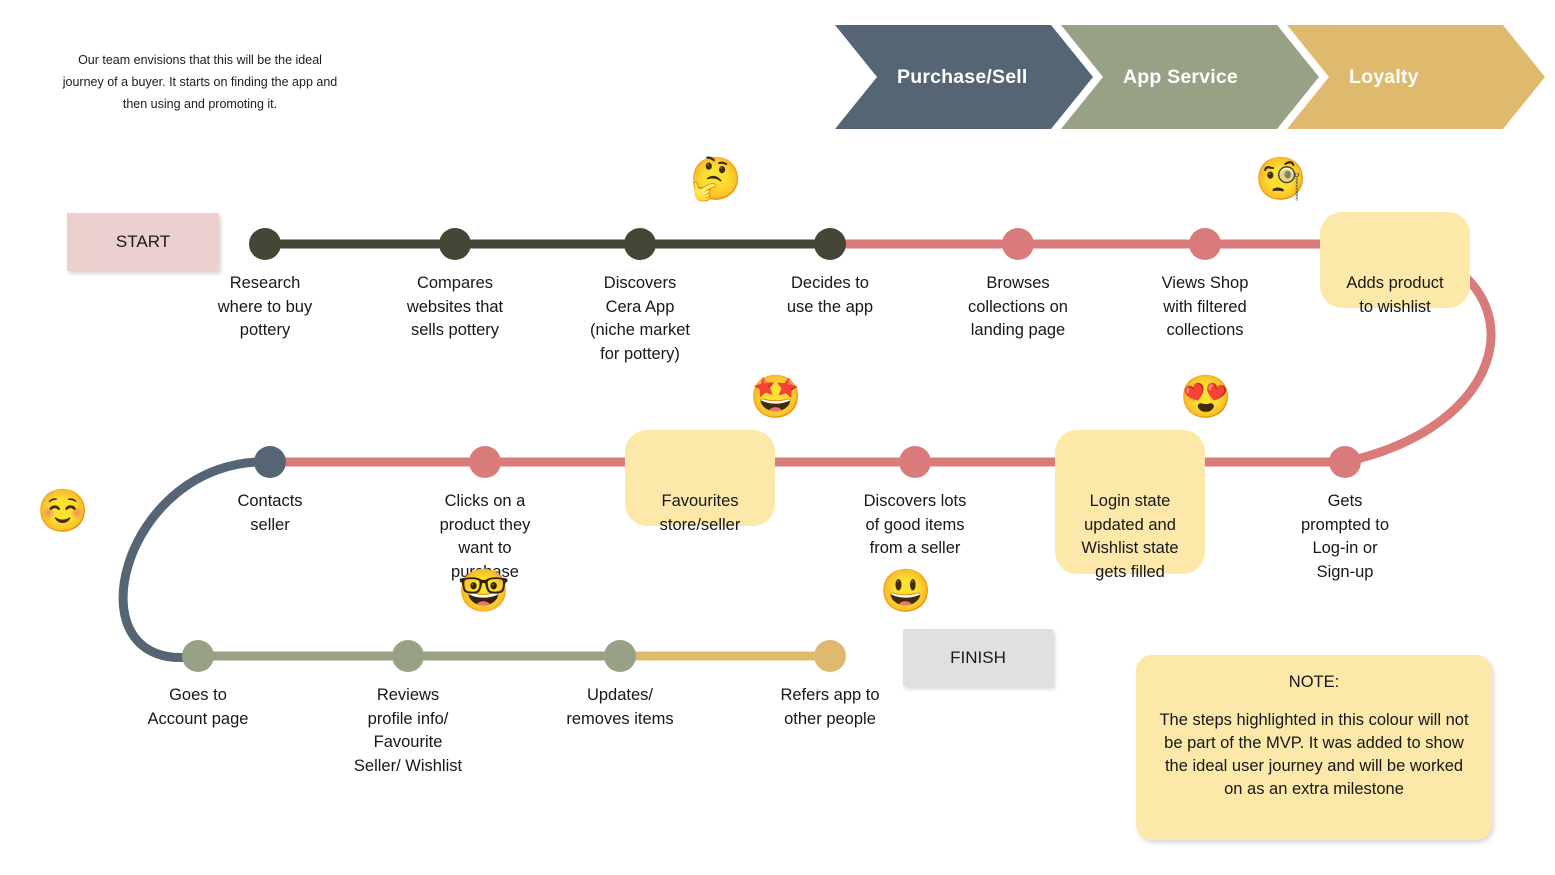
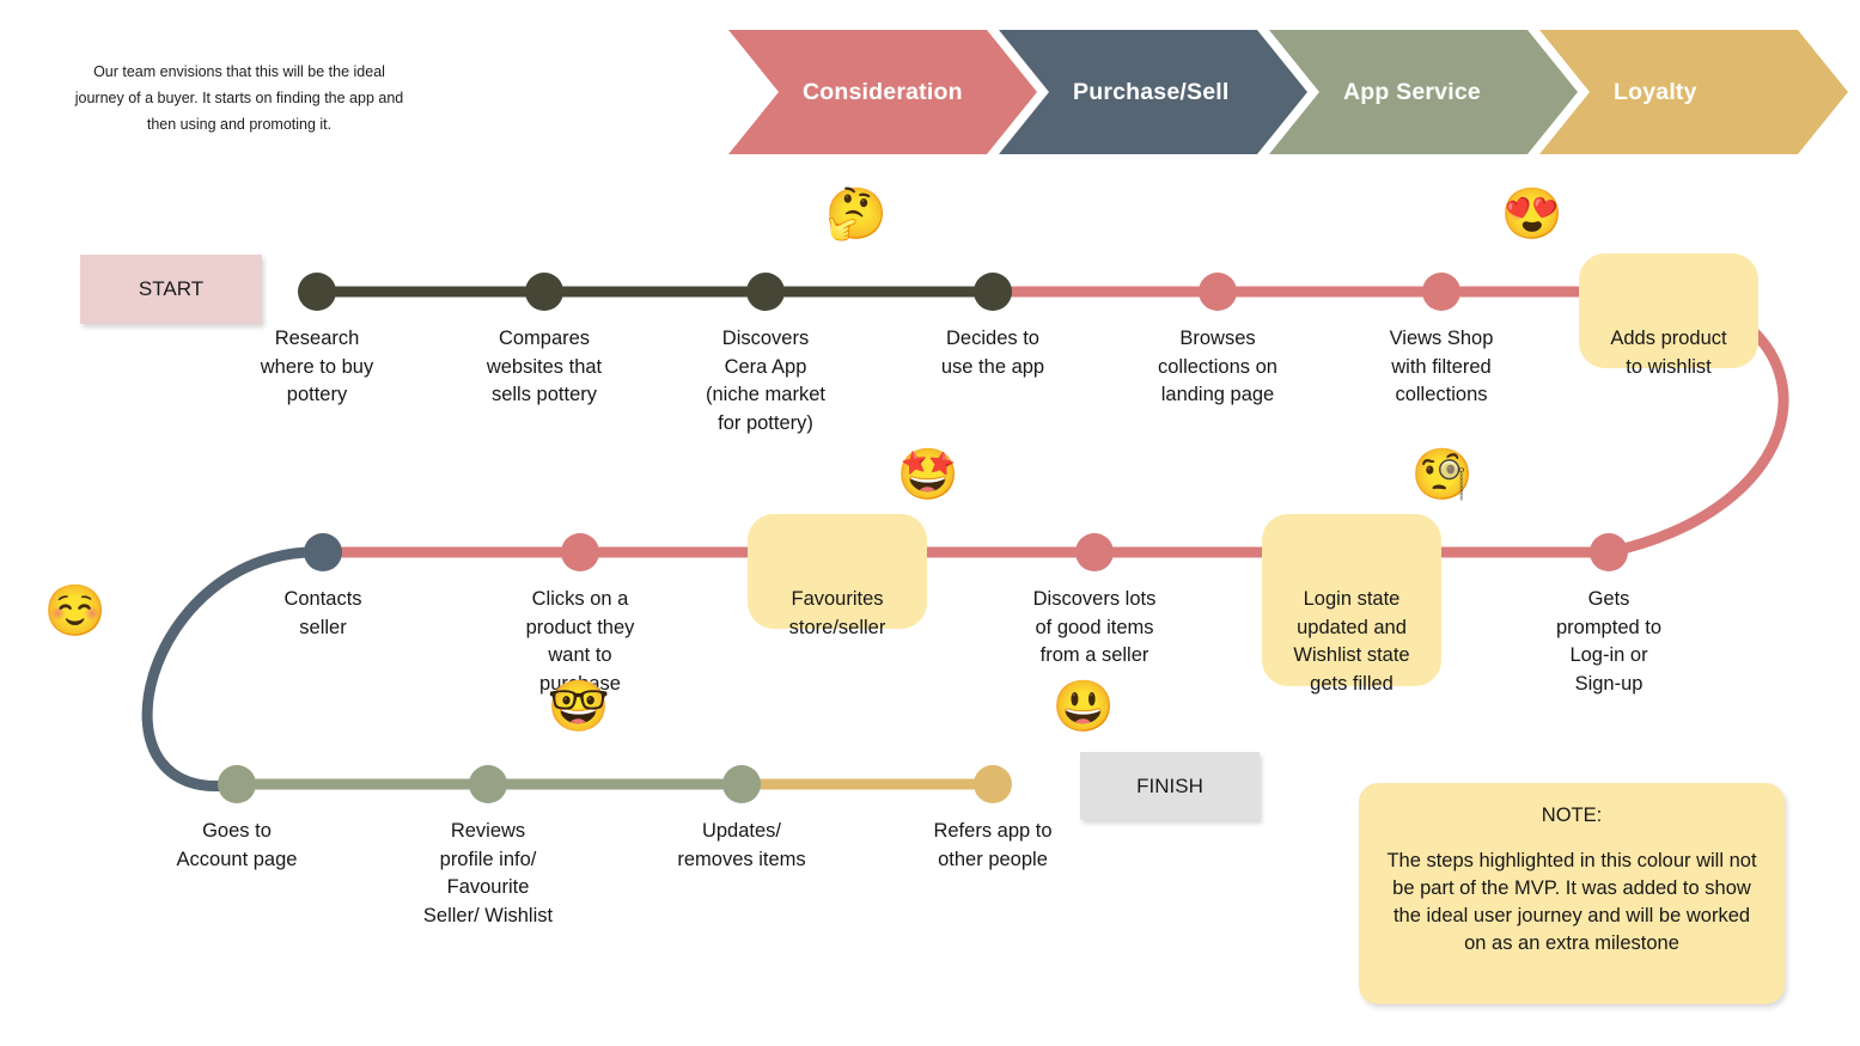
  Our team envisions that this will be the ideal journey of a buyer. It starts on finding the app and then using and promoting it.
+ Consideration
  Purchase/Sell
  App Service
  Loyalty
  Research
  where to buy
  pottery
  Compares
  websites that
  sells pottery
  Discovers
  Cera App
  (niche market
  for pottery)
  Decides to
  use the app
  Browses
  collections on
  landing page
  Views Shop
  with filtered
  collections
  Adds product
  to wishlist
  Contacts
  seller
  Clicks on a
  product they
  want to
  purchase
  Favourites
  store/seller
  Discovers lots
  of good items
  from a seller
  Login state
  updated and
  Wishlist state
  gets filled
  Gets
  prompted to
  Log-in or
  Sign-up
  Goes to
  Account page
  Reviews
  profile info/
  Favourite
  Seller/ Wishlist
  Updates/
  removes items
  Refers app to
  other people
  🤔
- 🧐
+ 😍
  🤩
- 😍
+ 🧐
  🤓
  😃
  ☺️
  START
  FINISH
  NOTE:
  The steps highlighted in this colour will not be part of the MVP. It was added to show the ideal user journey and will be worked on as an extra milestone
